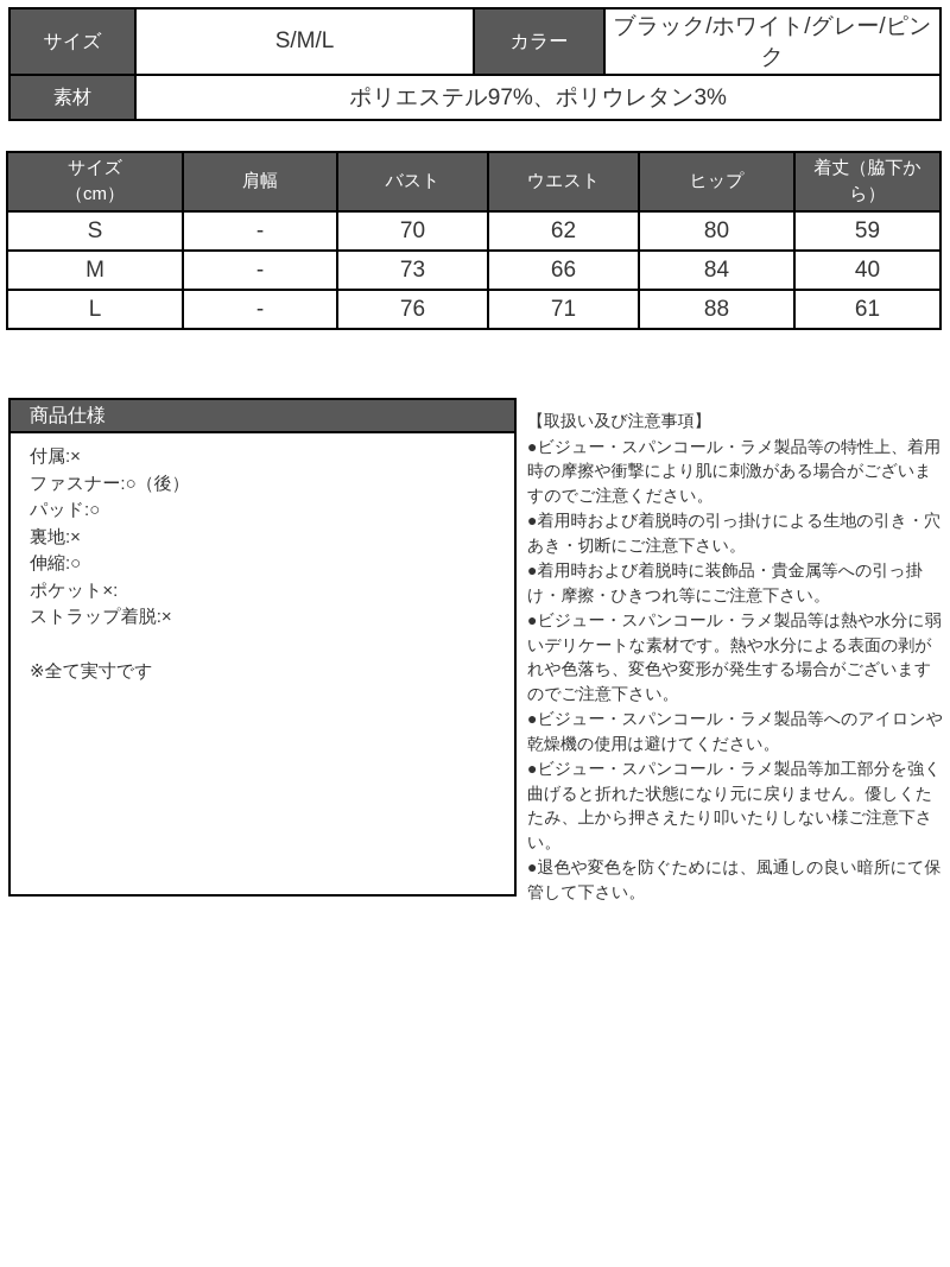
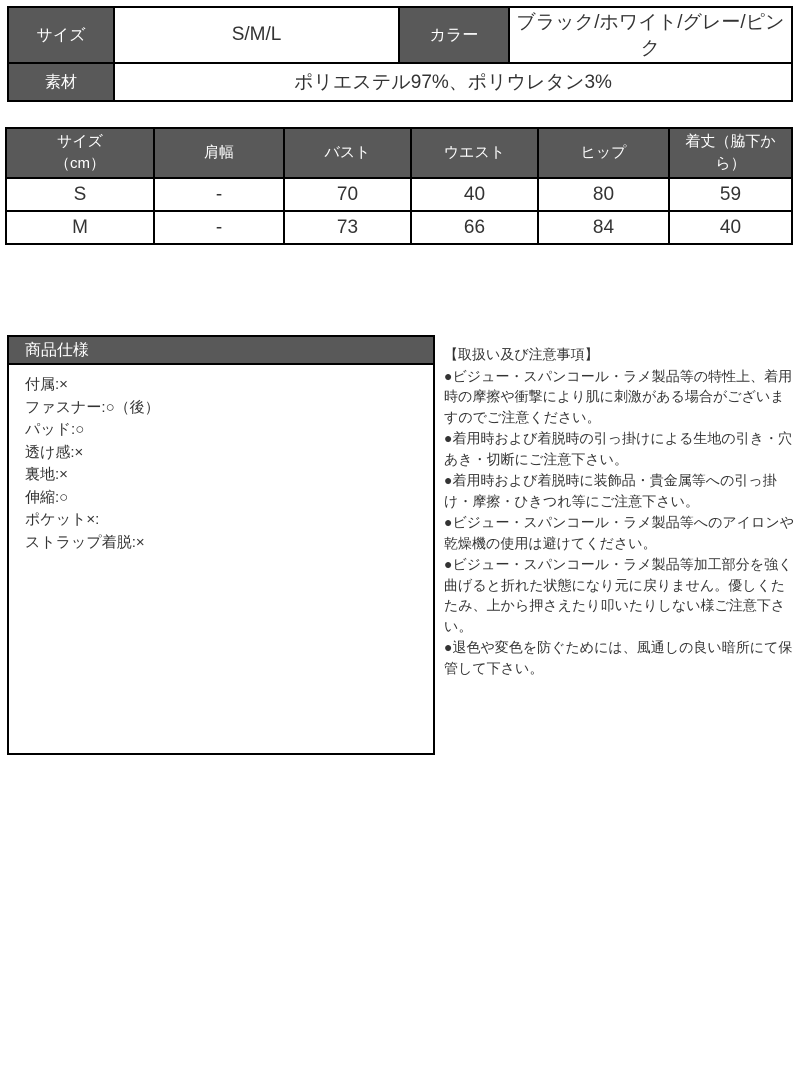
  サイズ	S/M/L	カラー	ブラック/ホワイト/グレー/ピンク
  素材	ポリエステル97%、ポリウレタン3%
  サイズ （cm）	肩幅	バスト	ウエスト	ヒップ	着丈（脇下から）
- S	-	70	62	80	59
+ S	-	70	40	80	59
  M	-	73	66	84	40
- L	-	76	71	88	61
  商品仕様
  付属:×
  ファスナー:○（後）
  パッド:○
+ 透け感:×
  裏地:×
  伸縮:○
  ポケット×:
  ストラップ着脱:×
- ※全て実寸です
  【取扱い及び注意事項】
  ●ビジュー・スパンコール・ラメ製品等の特性上、着用時の摩擦や衝撃により肌に刺激がある場合がございますのでご注意ください。
  ●着用時および着脱時の引っ掛けによる生地の引き・穴あき・切断にご注意下さい。
  ●着用時および着脱時に装飾品・貴金属等への引っ掛け・摩擦・ひきつれ等にご注意下さい。
- ●ビジュー・スパンコール・ラメ製品等は熱や水分に弱いデリケートな素材です。熱や水分による表面の剥がれや色落ち、変色や変形が発生する場合がございますのでご注意下さい。
  ●ビジュー・スパンコール・ラメ製品等へのアイロンや乾燥機の使用は避けてください。
  ●ビジュー・スパンコール・ラメ製品等加工部分を強く曲げると折れた状態になり元に戻りません。優しくたたみ、上から押さえたり叩いたりしない様ご注意下さい。
  ●退色や変色を防ぐためには、風通しの良い暗所にて保管して下さい。
